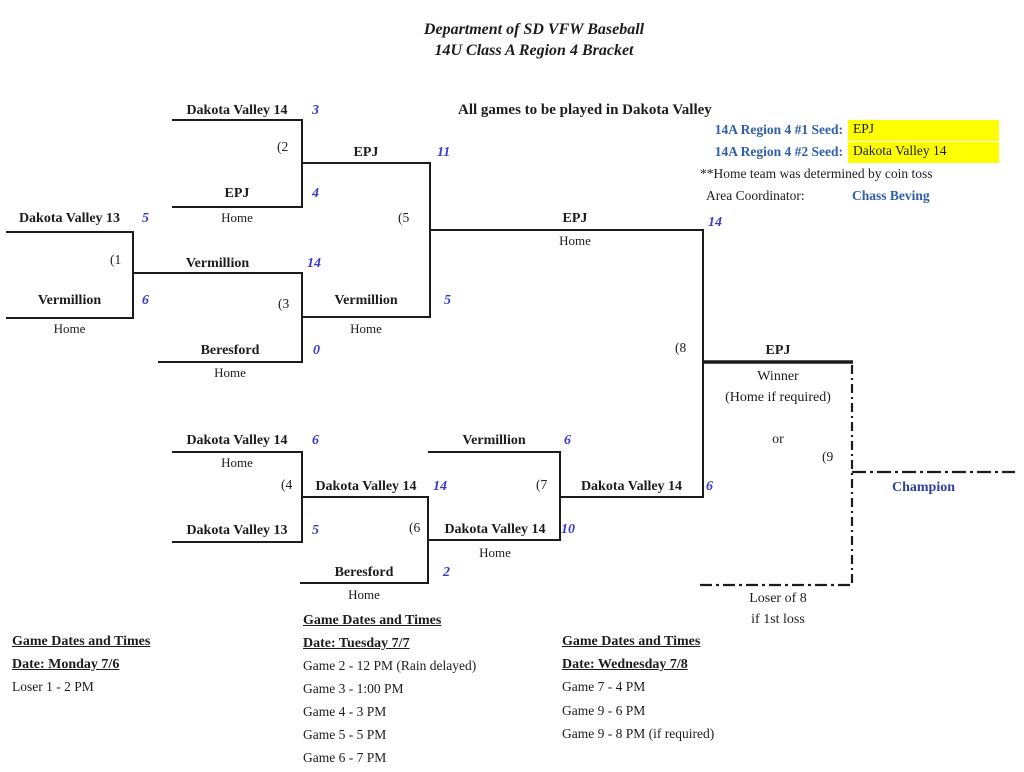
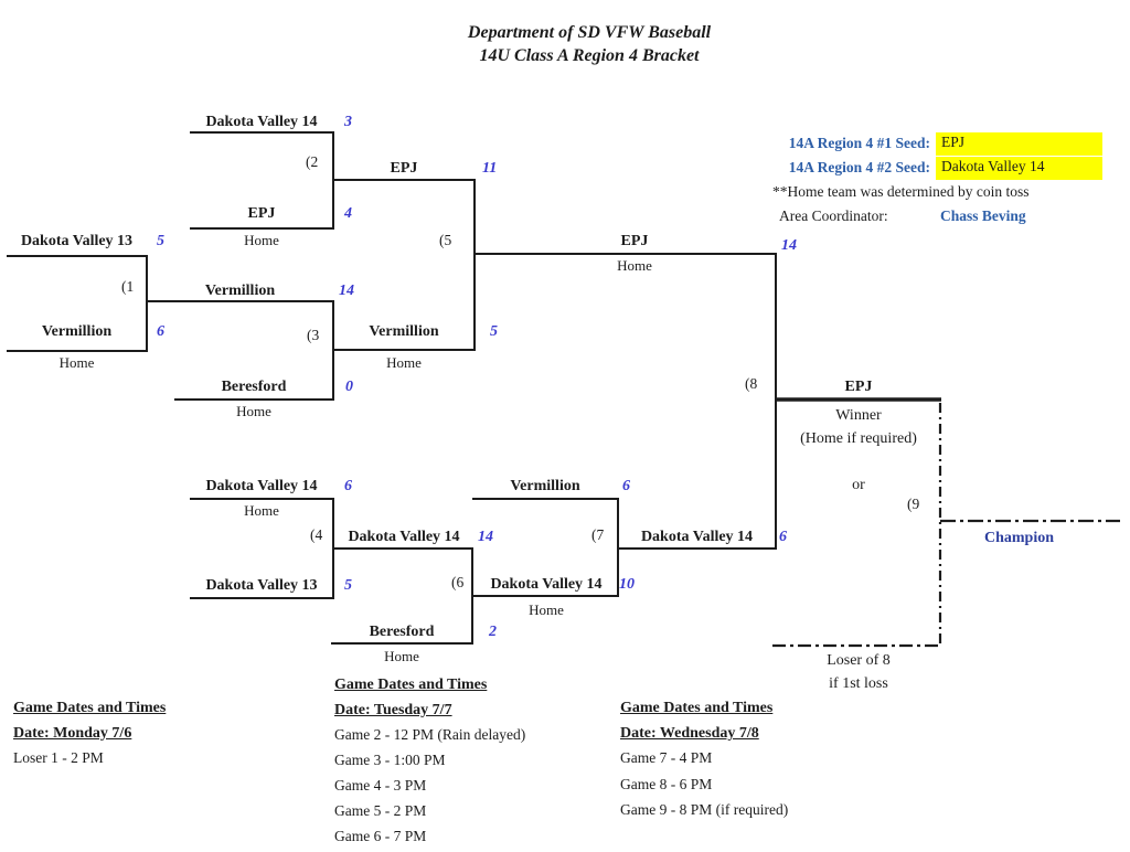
  Department of SD VFW Baseball
  14U Class A Region 4 Bracket
- All games to be played in Dakota Valley
  EPJ
  Dakota Valley 14
  14A Region 4 #1 Seed:
  14A Region 4 #2 Seed:
  **Home team was determined by coin toss
  Area Coordinator:
  Chass Beving
  Dakota Valley 14
  3
  (2
  EPJ
  4
  Home
  EPJ
  11
  Dakota Valley 13
  5
  (1
  Vermillion
  6
  Home
  Vermillion
  14
  (3
  Beresford
  0
  Home
  Vermillion
  5
  Home
  (5
  EPJ
  14
  Home
  Dakota Valley 14
  6
  Home
  (4
  Dakota Valley 13
  5
  Dakota Valley 14
  14
  (6
  Beresford
  2
  Home
  Dakota Valley 14
  10
  Home
  Vermillion
  6
  (7
  Dakota Valley 14
  6
  (8
  EPJ
  Winner
  (Home if required)
  or
  (9
  Champion
  Loser of 8
  if 1st loss
  Game Dates and Times
  Date: Monday 7/6
  Loser 1 - 2 PM
  Game Dates and Times
  Date: Tuesday 7/7
  Game 2 - 12 PM (Rain delayed)
  Game 3 - 1:00 PM
  Game 4 - 3 PM
- Game 5 - 5 PM
+ Game 5 - 2 PM
  Game 6 - 7 PM
  Game Dates and Times
  Date: Wednesday 7/8
  Game 7 - 4 PM
- Game 9 - 6 PM
+ Game 8 - 6 PM
  Game 9 - 8 PM (if required)
